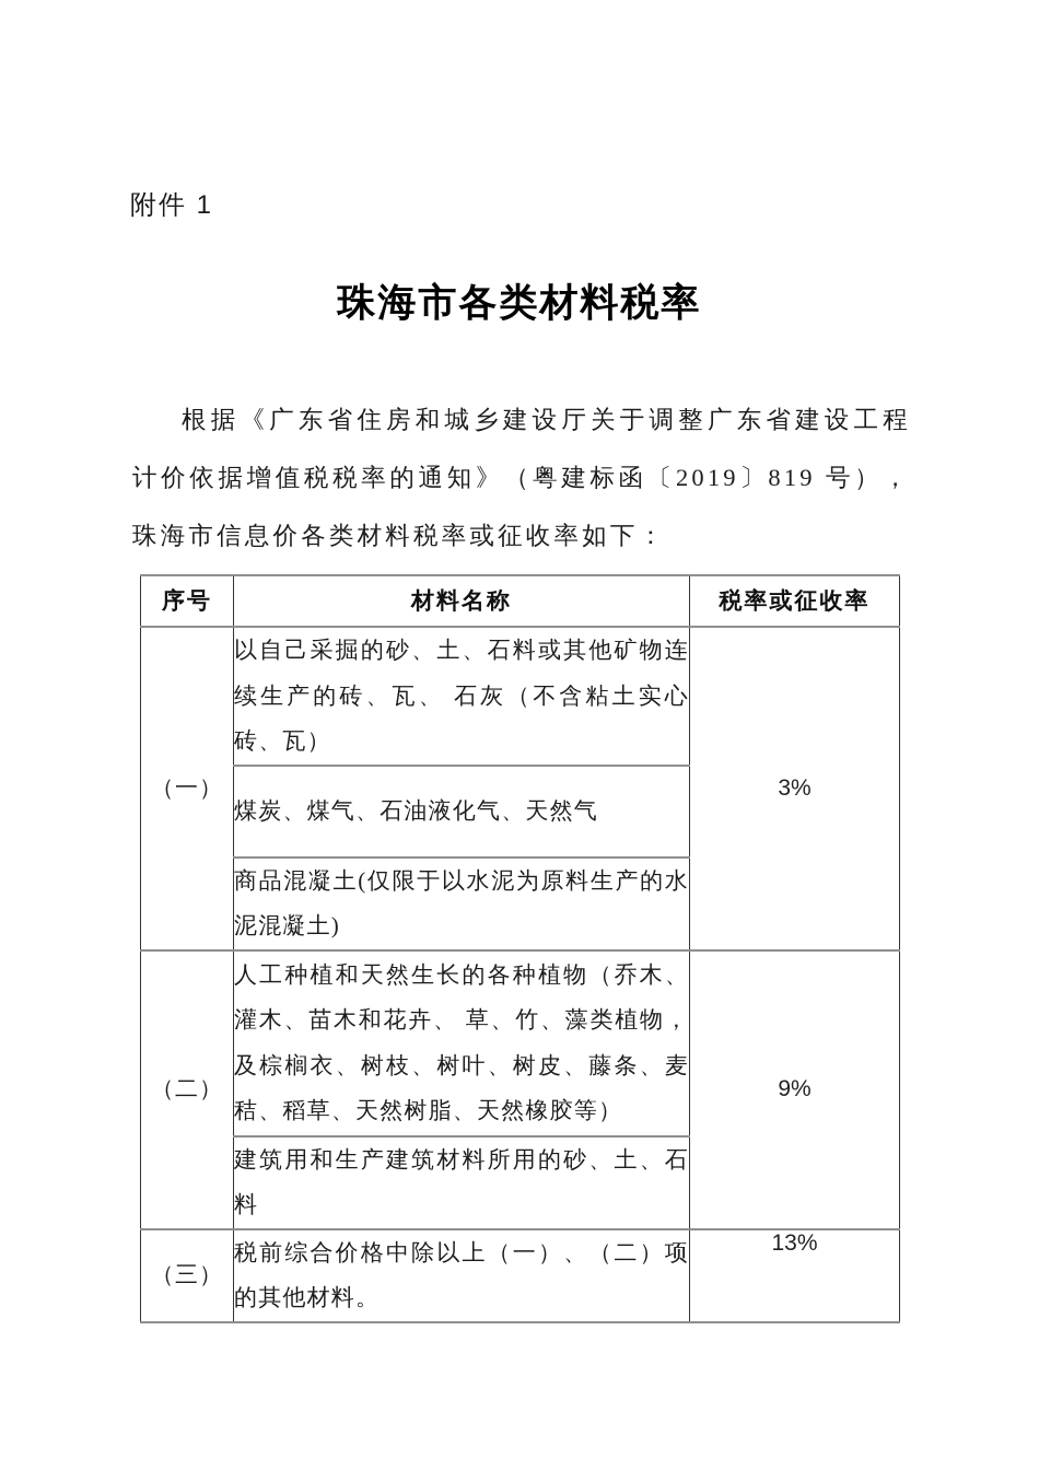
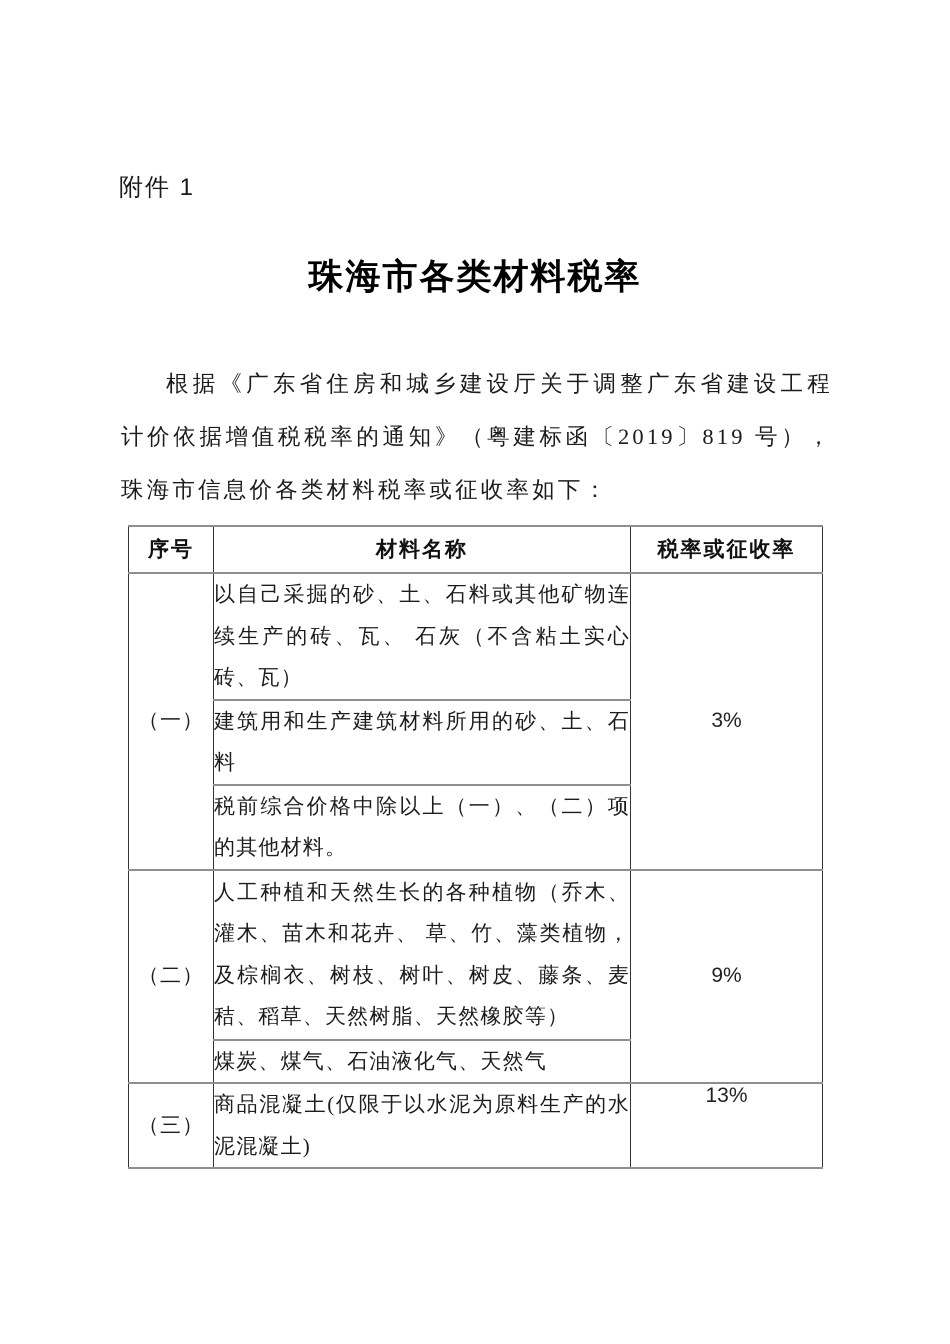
  附件 1
  珠海市各类材料税率
  根据《广东省住房和城乡建设厅关于调整广东省建设工程计价依据增值税税率的通知》（粤建标函〔2019〕819 号），珠海市信息价各类材料税率或征收率如下：
  序号	材料名称	税率或征收率
  （一）	以自己采掘的砂、土、石料或其他矿物连续生产的砖、瓦、 石灰（不含粘土实心砖、瓦）	3%
- 煤炭、煤气、石油液化气、天然气
+ 建筑用和生产建筑材料所用的砂、土、石料
- 商品混凝土(仅限于以水泥为原料生产的水泥混凝土)
+ 税前综合价格中除以上（一）、（二）项的其他材料。
  （二）	人工种植和天然生长的各种植物（乔木、灌木、苗木和花卉、 草、竹、藻类植物，及棕榈衣、树枝、树叶、树皮、藤条、麦秸、稻草、天然树脂、天然橡胶等）	9%
- 建筑用和生产建筑材料所用的砂、土、石料
+ 煤炭、煤气、石油液化气、天然气
- （三）	税前综合价格中除以上（一）、（二）项的其他材料。	13%
+ （三）	商品混凝土(仅限于以水泥为原料生产的水泥混凝土)	13%
